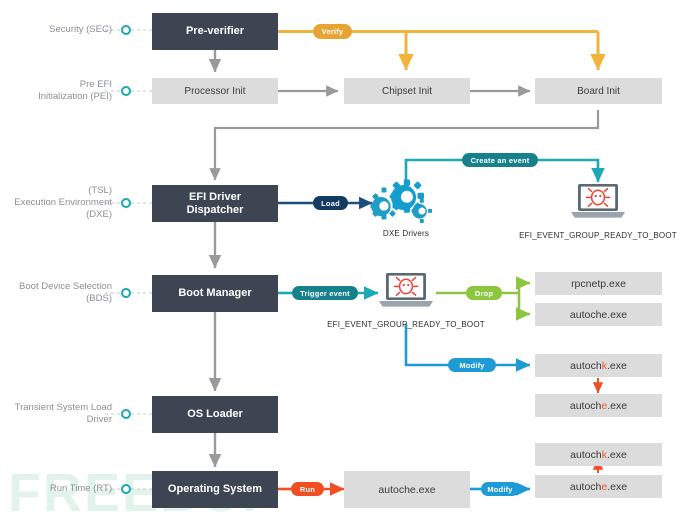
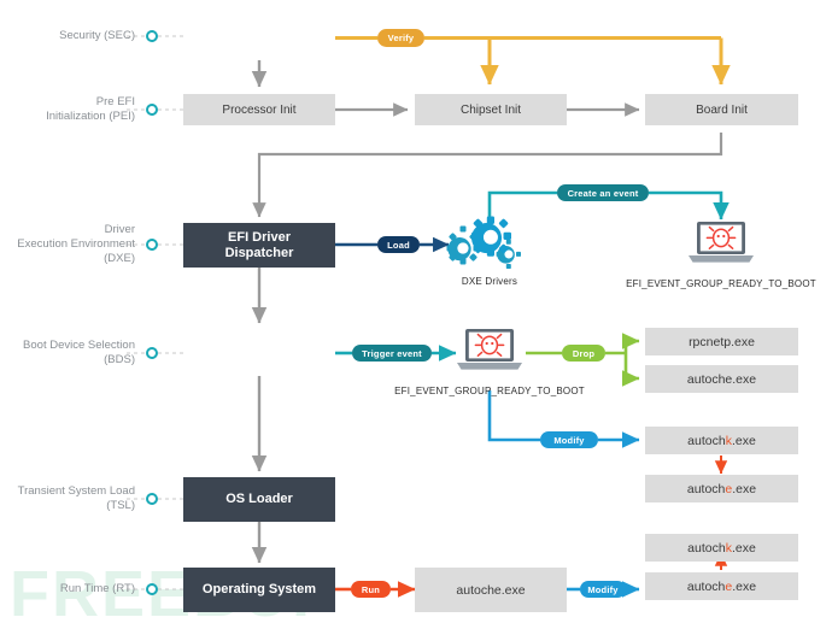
  Security (SEC)
  Pre EFI
  Initialization (PEI)
- (TSL)
+ Driver
  Execution Environment
  (DXE)
  Boot Device Selection
  (BDS)
  Transient System Load
- Driver
+ (TSL)
  Run Time (RT)
- Pre-verifier
  Processor Init
  Chipset Init
  Board Init
  EFI Driver
  Dispatcher
- Boot Manager
  OS Loader
  Operating System
  rpcnetp.exe
  autoche.exe
  autoch
  k
  .exe
  autoch
  e
  .exe
  autoch
  k
  .exe
  autoch
  e
  .exe
  autoche.exe
  Verify
  Load
  Create an event
  Trigger event
  Drop
  Modify
  Run
  Modify
  DXE Drivers
  EFI_EVENT_GROUP_READY_TO_BOOT
  EFI_EVENT_GROUP_READY_TO_BOOT
